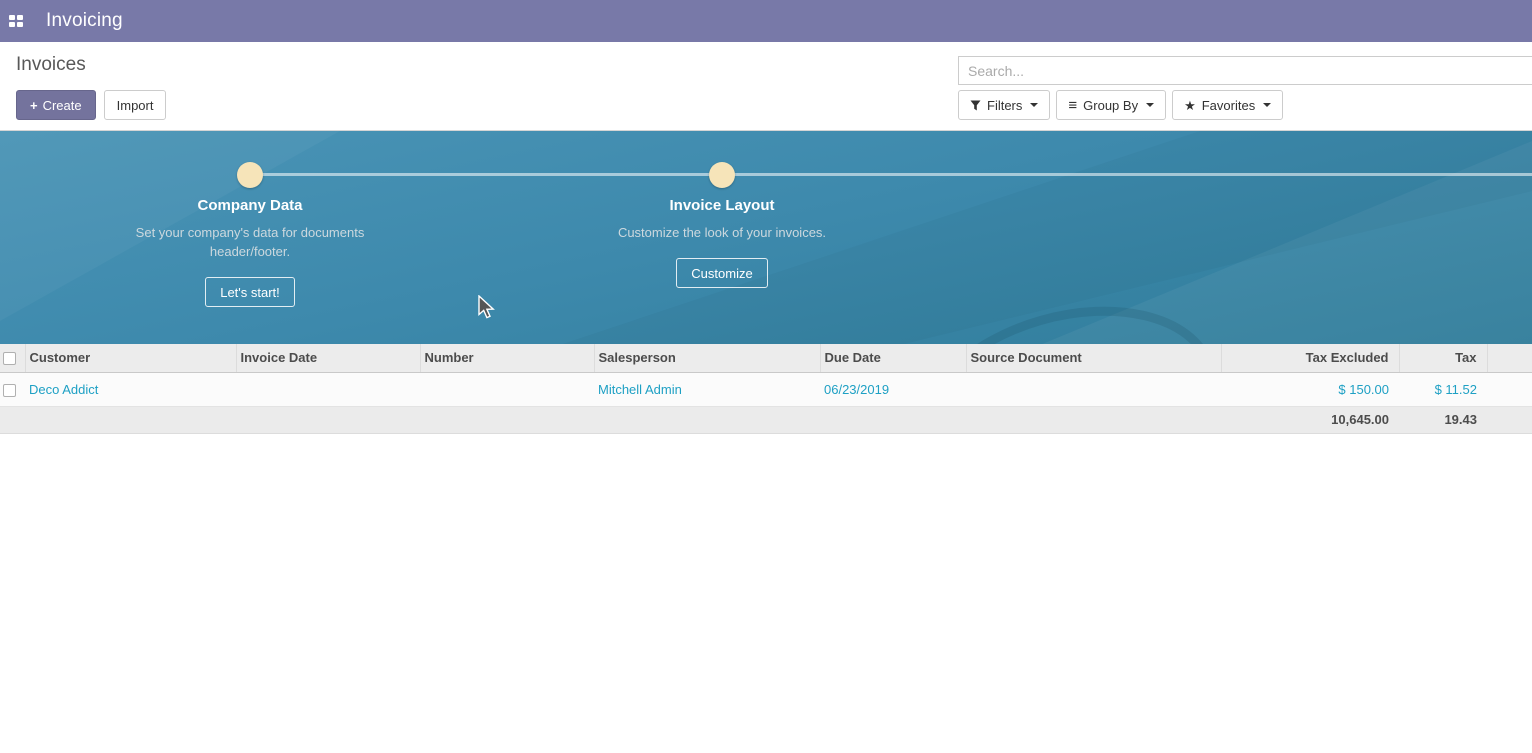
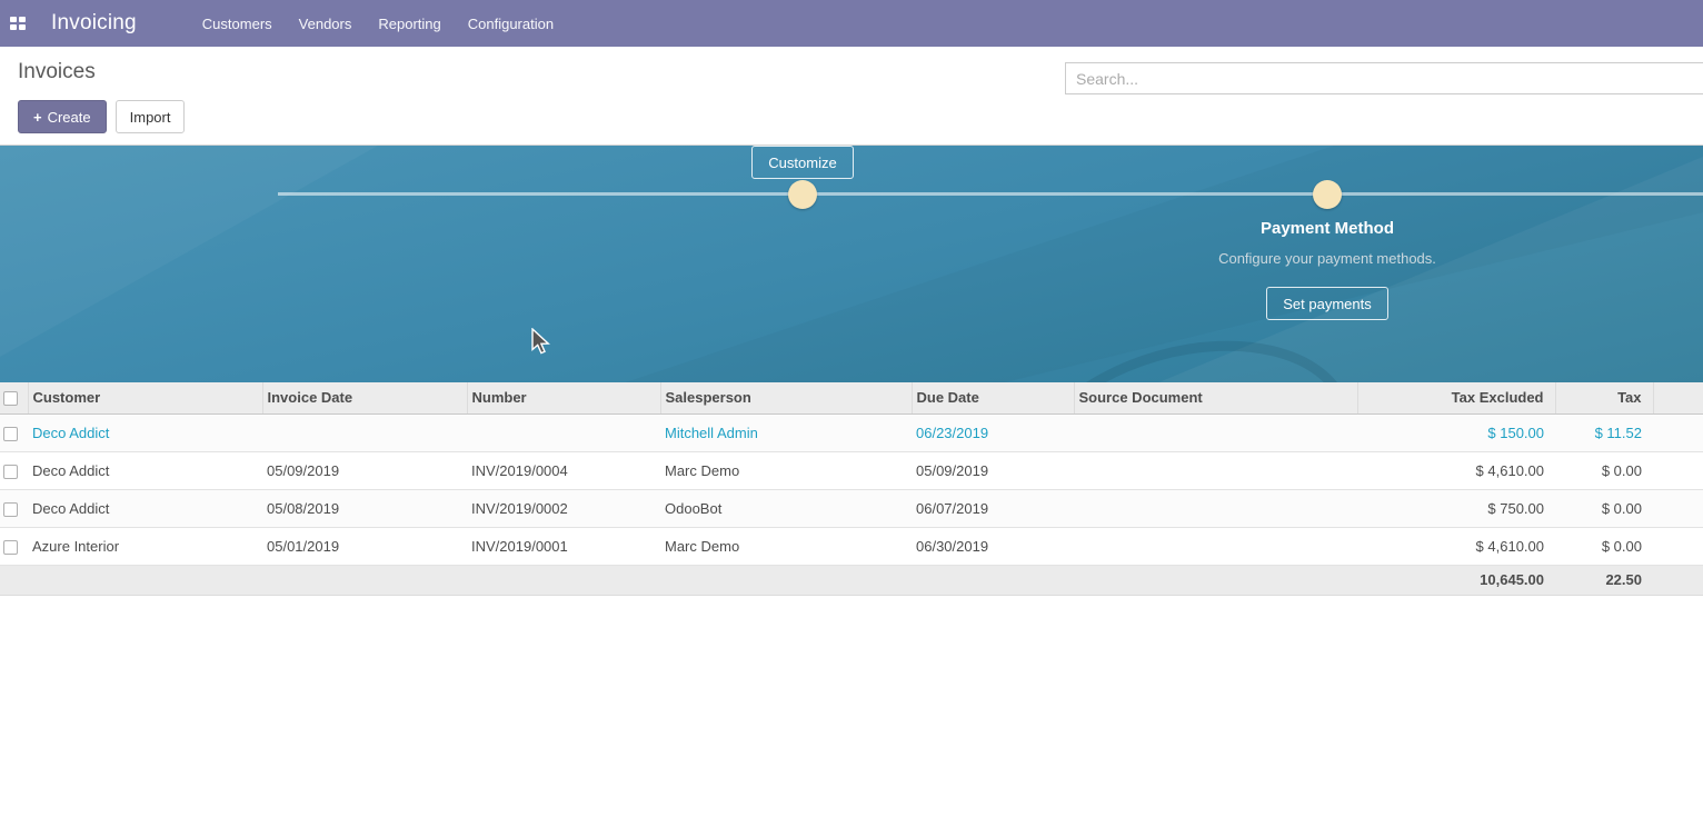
  Invoicing
+ Customers
+ Vendors
+ Reporting
+ Configuration
  Invoices
  + Create
  Import
  Search...
- Filters
- ≡
- Group By
- ★
- Favorites
- Company Data
- Set your company's data for documents header/footer.
- Let's start!
- Invoice Layout
- Customize the look of your invoices.
  Customize
+ Payment Method
+ Configure your payment methods.
+ Set payments
  	Customer	Invoice Date	Number	Salesperson	Due Date	Source Document	Tax Excluded	Tax
  	Deco Addict			Mitchell Admin	06/23/2019		$ 150.00	$ 11.52
+ 	Deco Addict	05/09/2019	INV/2019/0004	Marc Demo	05/09/2019		$ 4,610.00	$ 0.00
+ 	Deco Addict	05/08/2019	INV/2019/0002	OdooBot	06/07/2019		$ 750.00	$ 0.00
+ 	Azure Interior	05/01/2019	INV/2019/0001	Marc Demo	06/30/2019		$ 4,610.00	$ 0.00
- 							10,645.00	19.43
+ 							10,645.00	22.50
